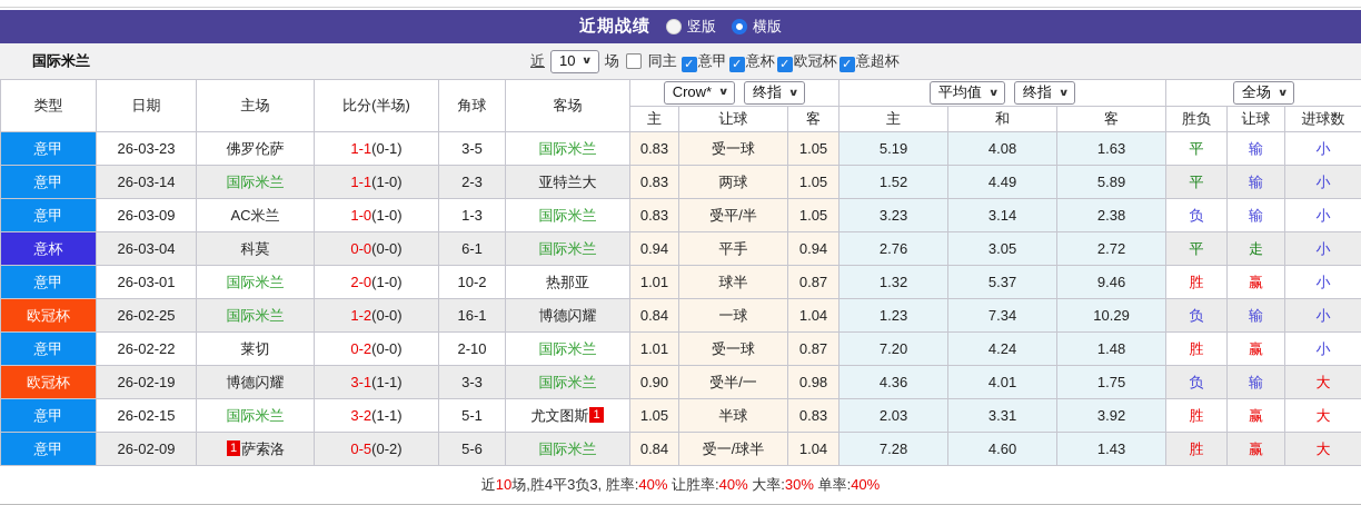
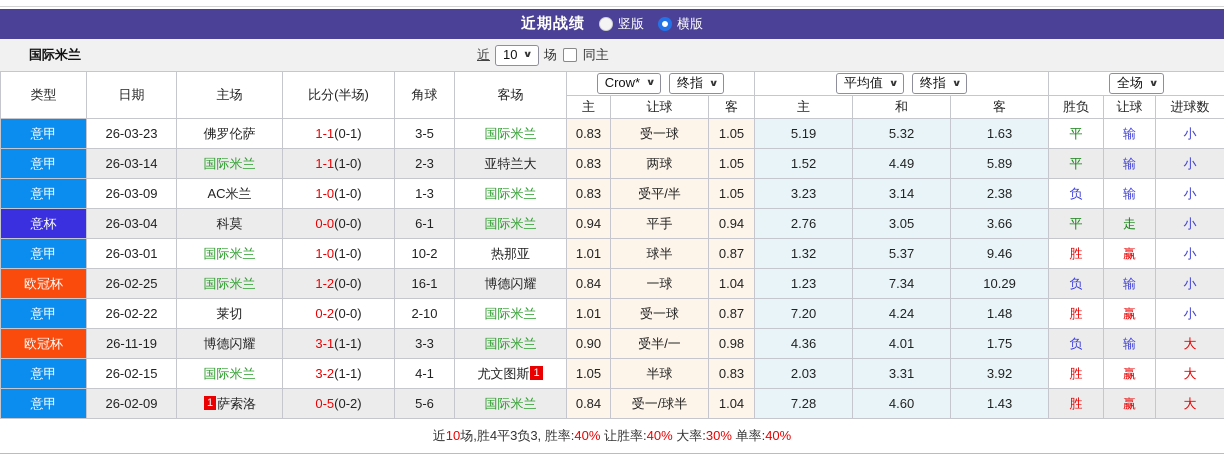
  近期战绩
  竖版
  横版
  国际米兰
  近
  10
  ∨
  场
  同主
- ✓ 意甲 ✓ 意杯 ✓ 欧冠杯 ✓ 意超杯
  类型	日期	主场	比分(半场)	角球	客场	Crow* ∨ 终指 ∨	平均值 ∨ 终指 ∨	全场 ∨
  主	让球	客	主	和	客	胜负	让球	进球数
- 意甲	26-03-23	佛罗伦萨	1-1(0-1)	3-5	国际米兰	0.83	受一球	1.05	5.19	4.08	1.63	平	输	小
+ 意甲	26-03-23	佛罗伦萨	1-1(0-1)	3-5	国际米兰	0.83	受一球	1.05	5.19	5.32	1.63	平	输	小
  意甲	26-03-14	国际米兰	1-1(1-0)	2-3	亚特兰大	0.83	两球	1.05	1.52	4.49	5.89	平	输	小
  意甲	26-03-09	AC米兰	1-0(1-0)	1-3	国际米兰	0.83	受平/半	1.05	3.23	3.14	2.38	负	输	小
- 意杯	26-03-04	科莫	0-0(0-0)	6-1	国际米兰	0.94	平手	0.94	2.76	3.05	2.72	平	走	小
+ 意杯	26-03-04	科莫	0-0(0-0)	6-1	国际米兰	0.94	平手	0.94	2.76	3.05	3.66	平	走	小
- 意甲	26-03-01	国际米兰	2-0(1-0)	10-2	热那亚	1.01	球半	0.87	1.32	5.37	9.46	胜	赢	小
+ 意甲	26-03-01	国际米兰	1-0(1-0)	10-2	热那亚	1.01	球半	0.87	1.32	5.37	9.46	胜	赢	小
  欧冠杯	26-02-25	国际米兰	1-2(0-0)	16-1	博德闪耀	0.84	一球	1.04	1.23	7.34	10.29	负	输	小
  意甲	26-02-22	莱切	0-2(0-0)	2-10	国际米兰	1.01	受一球	0.87	7.20	4.24	1.48	胜	赢	小
- 欧冠杯	26-02-19	博德闪耀	3-1(1-1)	3-3	国际米兰	0.90	受半/一	0.98	4.36	4.01	1.75	负	输	大
+ 欧冠杯	26-11-19	博德闪耀	3-1(1-1)	3-3	国际米兰	0.90	受半/一	0.98	4.36	4.01	1.75	负	输	大
- 意甲	26-02-15	国际米兰	3-2(1-1)	5-1	尤文图斯 1	1.05	半球	0.83	2.03	3.31	3.92	胜	赢	大
+ 意甲	26-02-15	国际米兰	3-2(1-1)	4-1	尤文图斯 1	1.05	半球	0.83	2.03	3.31	3.92	胜	赢	大
  意甲	26-02-09	1 萨索洛	0-5(0-2)	5-6	国际米兰	0.84	受一/球半	1.04	7.28	4.60	1.43	胜	赢	大
  近10场,胜4平3负3, 胜率:40% 让胜率:40% 大率:30% 单率:40%
